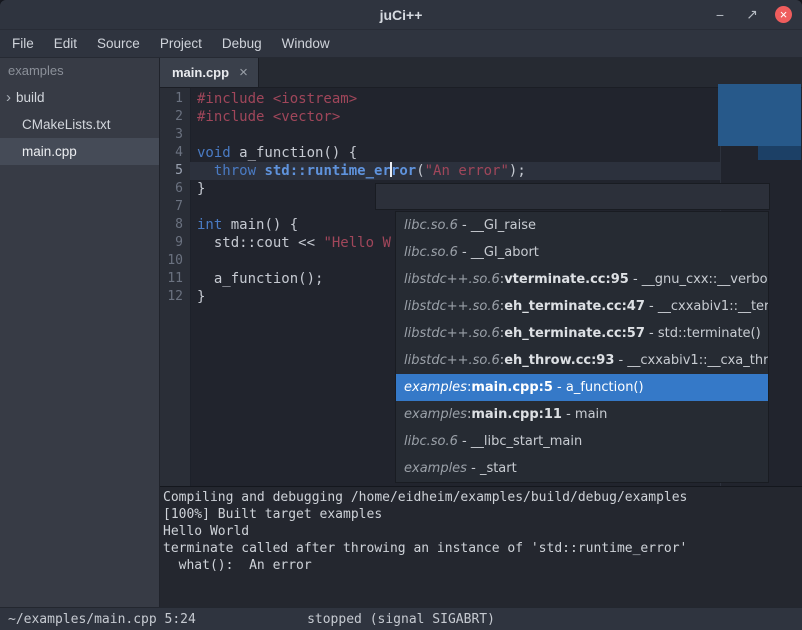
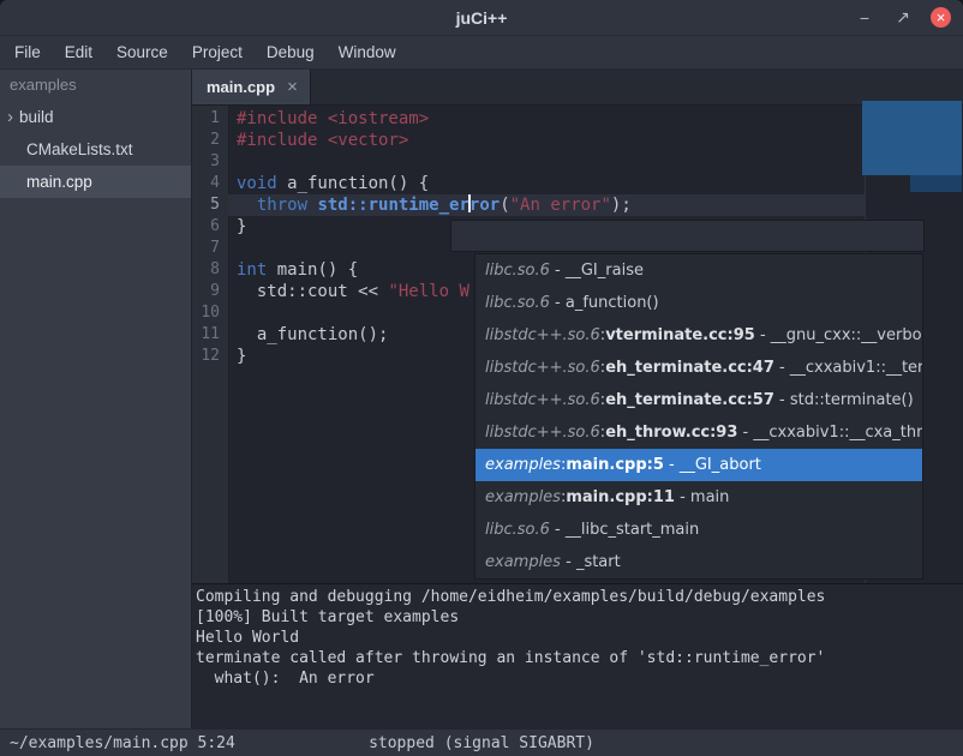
  juCi++
  −
  ↗
  ×
  File
  Edit
  Source
  Project
  Debug
  Window
  examples
  ›
  build
  CMakeLists.txt
  main.cpp
  main.cpp
  ×
  1
  #include <iostream>
  2
  #include <vector>
  3
  4
  void a_function() {
  5
  throw std::runtime_error("An error");
  6
  }
  7
  8
  int main() {
  9
  std::cout << "Hello W
  10
  11
  a_function();
  12
  }
  libc.so.6
  -
  __GI_raise
  libc.so.6
  -
- __GI_abort
+ a_function()
  libstdc++.so.6
  :
  vterminate.cc:95
  -
  __gnu_cxx::__verbo
  libstdc++.so.6
  :
  eh_terminate.cc:47
  -
  __cxxabiv1::__ter
  libstdc++.so.6
  :
  eh_terminate.cc:57
  -
  std::terminate()
  libstdc++.so.6
  :
  eh_throw.cc:93
  -
  __cxxabiv1::__cxa_thr
  examples
  :
  main.cpp:5
  -
- a_function()
+ __GI_abort
  examples
  :
  main.cpp:11
  -
  main
  libc.so.6
  -
  __libc_start_main
  examples
  -
  _start
  Compiling and debugging /home/eidheim/examples/build/debug/examples
  [100%] Built target examples
  Hello World
  terminate called after throwing an instance of 'std::runtime_error'
  what(): An error
  ~/examples/main.cpp 5:24
  stopped (signal SIGABRT)
